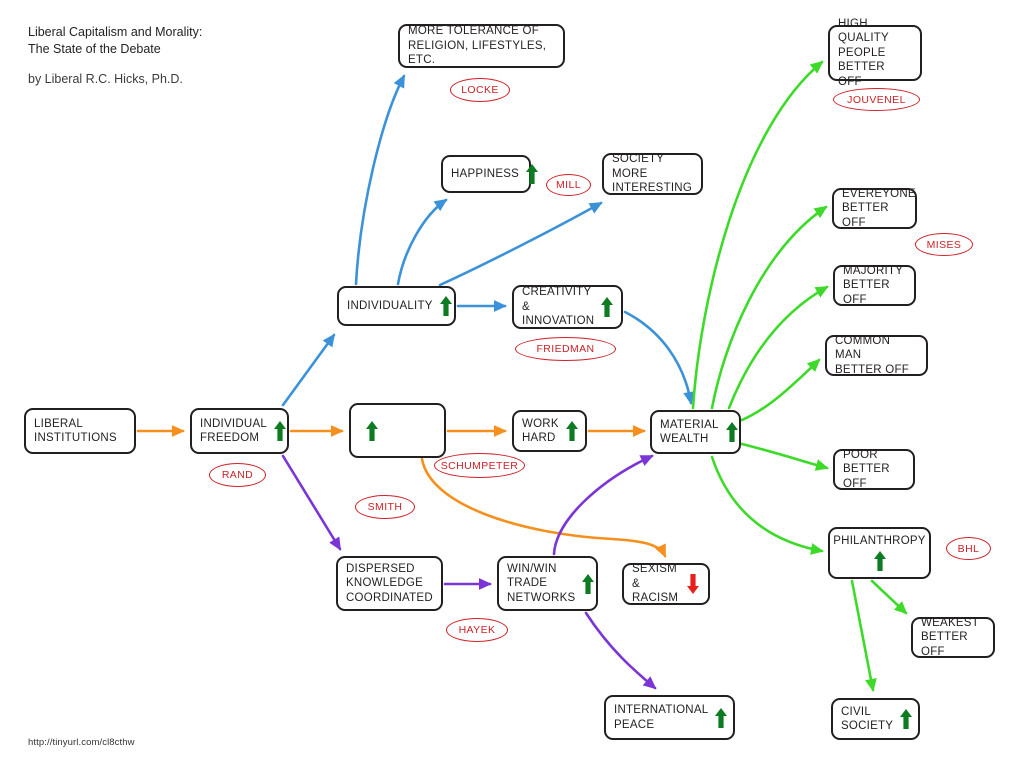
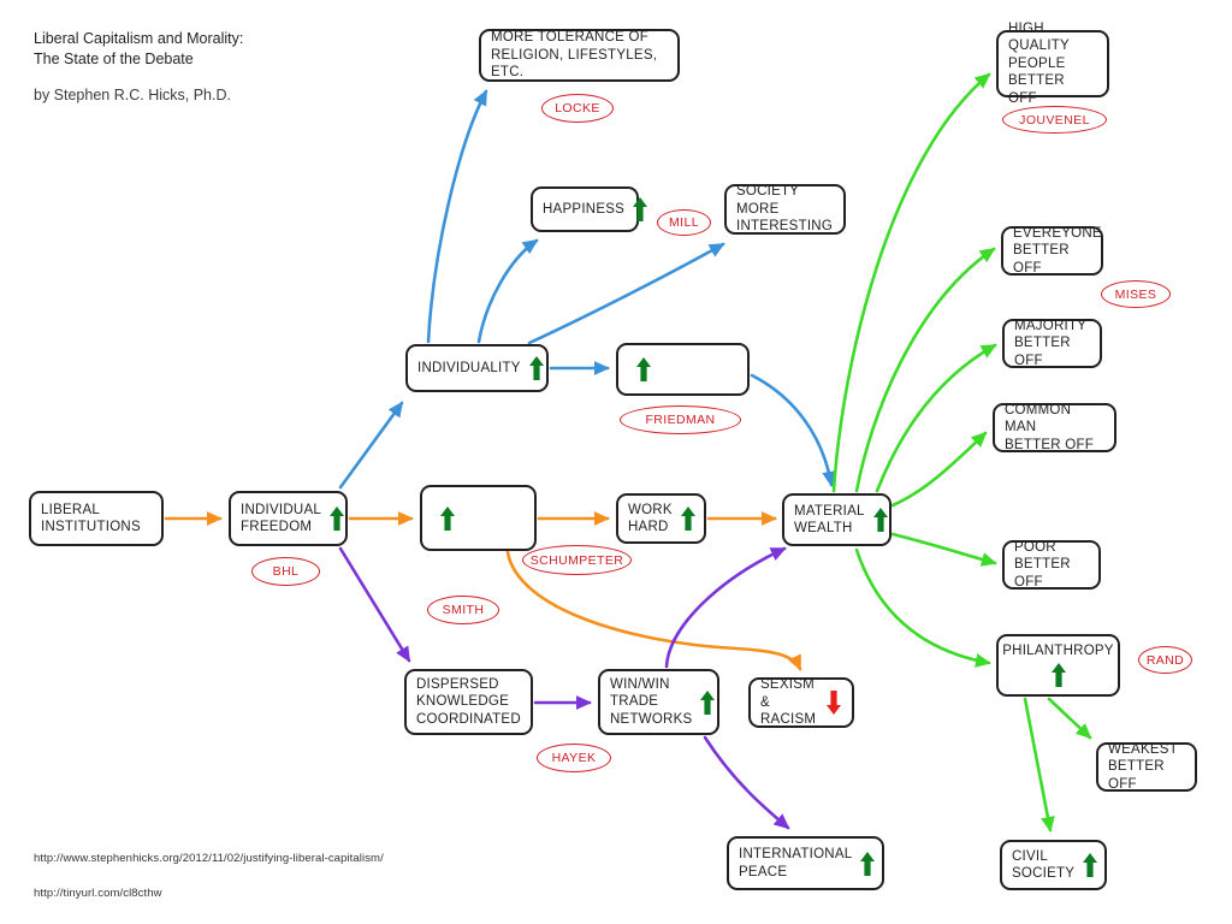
  Liberal Capitalism and Morality:
  The State of the Debate
- by Liberal R.C. Hicks, Ph.D.
+ by Stephen R.C. Hicks, Ph.D.
+ http://www.stephenhicks.org/2012/11/02/justifying-liberal-capitalism/
  http://tinyurl.com/cl8cthw
  LIBERAL
  INSTITUTIONS
  INDIVIDUAL
  FREEDOM
  WORK
  HARD
  MATERIAL
  WEALTH
  INDIVIDUALITY
- CREATIVITY &
- INNOVATION
  HAPPINESS
  SOCIETY MORE
  INTERESTING
  MORE TOLERANCE OF
  RELIGION, LIFESTYLES, ETC.
  HIGH QUALITY
  PEOPLE
  BETTER OFF
  EVEREYONE
  BETTER OFF
  MAJORITY
  BETTER OFF
  COMMON MAN
  BETTER OFF
  POOR
  BETTER OFF
  PHILANTHROPY
  WEAKEST
  BETTER OFF
  CIVIL
  SOCIETY
  DISPERSED
  KNOWLEDGE
  COORDINATED
  WIN/WIN
  TRADE
  NETWORKS
  SEXISM &
  RACISM
  INTERNATIONAL
  PEACE
  LOCKE
  JOUVENEL
  MILL
  MISES
  FRIEDMAN
- RAND
+ BHL
  SCHUMPETER
  SMITH
- BHL
+ RAND
  HAYEK
